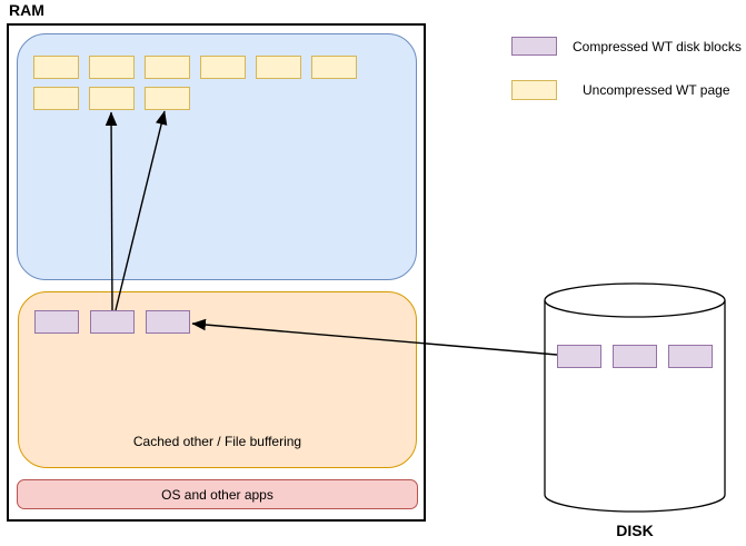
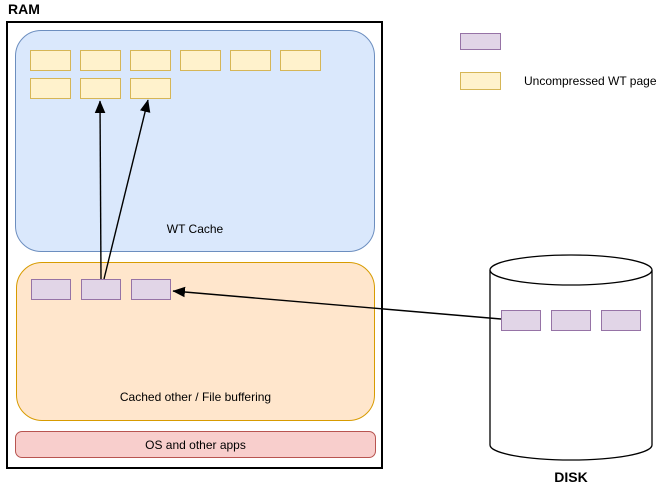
  RAM
  OS and other apps
+ WT Cache
  Cached other / File buffering
  DISK
- Compressed WT disk blocks
  Uncompressed WT page
